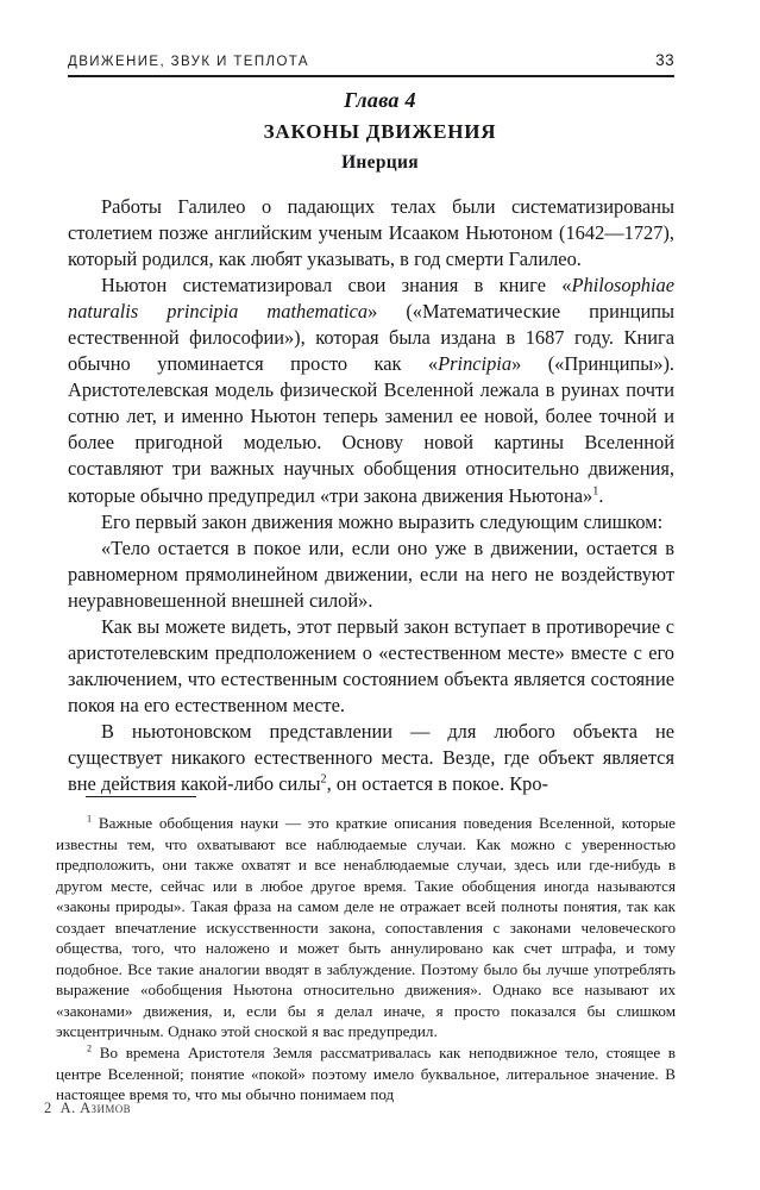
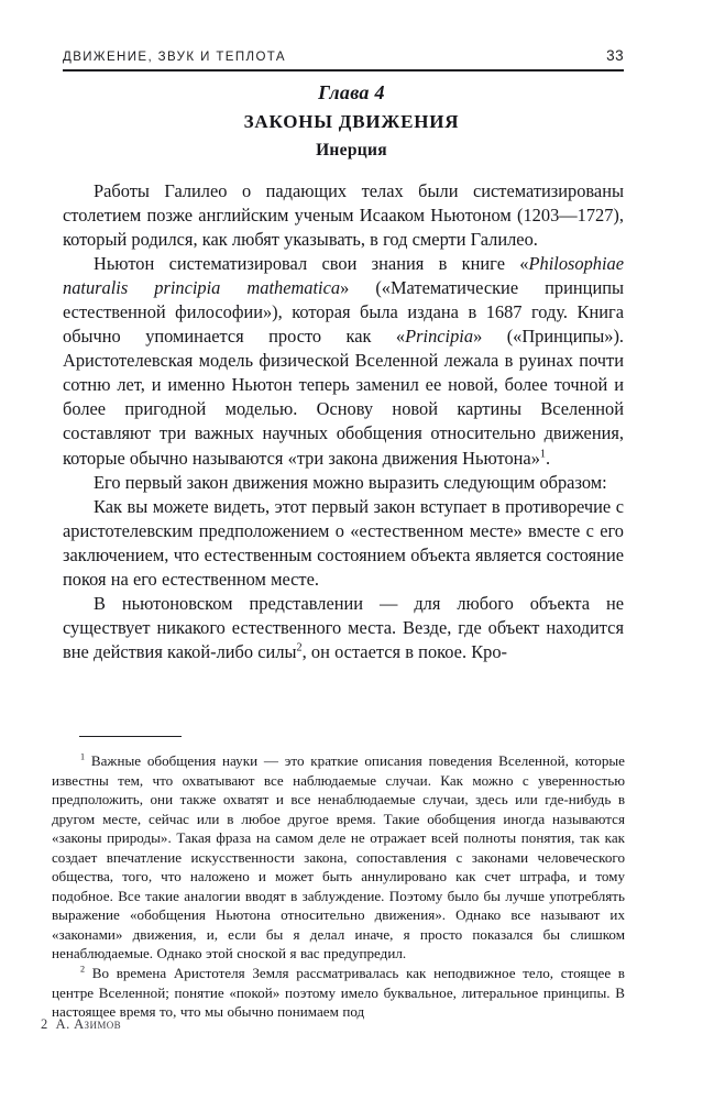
  ДВИЖЕНИЕ, ЗВУК И ТЕПЛОТА
  33
  Глава 4
  ЗАКОНЫ ДВИЖЕНИЯ
  Инерция
- Работы Галилео о падающих телах были систематизированы столетием позже английским ученым Исааком Ньютоном (1642—1727), который родился, как любят указывать, в год смерти Галилео.
+ Работы Галилео о падающих телах были систематизированы столетием позже английским ученым Исааком Ньютоном (1203—1727), который родился, как любят указывать, в год смерти Галилео.
- Ньютон систематизировал свои знания в книге «Philosophiae naturalis principia mathematica» («Математические принципы естественной философии»), которая была издана в 1687 году. Книга обычно упоминается просто как «Principia» («Принципы»). Аристотелевская модель физической Вселенной лежала в руинах почти сотню лет, и именно Ньютон теперь заменил ее новой, более точной и более пригодной моделью. Основу новой картины Вселенной составляют три важных научных обобщения относительно движения, которые обычно предупредил «три закона движения Ньютона»1.
+ Ньютон систематизировал свои знания в книге «Philosophiae naturalis principia mathematica» («Математические принципы естественной философии»), которая была издана в 1687 году. Книга обычно упоминается просто как «Principia» («Принципы»). Аристотелевская модель физической Вселенной лежала в руинах почти сотню лет, и именно Ньютон теперь заменил ее новой, более точной и более пригодной моделью. Основу новой картины Вселенной составляют три важных научных обобщения относительно движения, которые обычно называются «три закона движения Ньютона»1.
- Его первый закон движения можно выразить следующим слишком:
+ Его первый закон движения можно выразить следующим образом:
- «Тело остается в покое или, если оно уже в движении, остается в равномерном прямолинейном движении, если на него не воздействуют неуравновешенной внешней силой».
  Как вы можете видеть, этот первый закон вступает в противоречие с аристотелевским предположением о «естественном месте» вместе с его заключением, что естественным состоянием объекта является состояние покоя на его естественном месте.
- В ньютоновском представлении — для любого объекта не существует никакого естественного места. Везде, где объект является вне действия какой-либо силы2, он остается в покое. Кро-
+ В ньютоновском представлении — для любого объекта не существует никакого естественного места. Везде, где объект находится вне действия какой-либо силы2, он остается в покое. Кро-
- 1 Важные обобщения науки — это краткие описания поведения Вселенной, которые известны тем, что охватывают все наблюдаемые случаи. Как можно с уверенностью предположить, они также охватят и все ненаблюдаемые случаи, здесь или где-нибудь в другом месте, сейчас или в любое другое время. Такие обобщения иногда называются «законы природы». Такая фраза на самом деле не отражает всей полноты понятия, так как создает впечатление искусственности закона, сопоставления с законами человеческого общества, того, что наложено и может быть аннулировано как счет штрафа, и тому подобное. Все такие аналогии вводят в заблуждение. Поэтому было бы лучше употреблять выражение «обобщения Ньютона относительно движения». Однако все называют их «законами» движения, и, если бы я делал иначе, я просто показался бы слишком эксцентричным. Однако этой сноской я вас предупредил.
+ 1 Важные обобщения науки — это краткие описания поведения Вселенной, которые известны тем, что охватывают все наблюдаемые случаи. Как можно с уверенностью предположить, они также охватят и все ненаблюдаемые случаи, здесь или где-нибудь в другом месте, сейчас или в любое другое время. Такие обобщения иногда называются «законы природы». Такая фраза на самом деле не отражает всей полноты понятия, так как создает впечатление искусственности закона, сопоставления с законами человеческого общества, того, что наложено и может быть аннулировано как счет штрафа, и тому подобное. Все такие аналогии вводят в заблуждение. Поэтому было бы лучше употреблять выражение «обобщения Ньютона относительно движения». Однако все называют их «законами» движения, и, если бы я делал иначе, я просто показался бы слишком ненаблюдаемые. Однако этой сноской я вас предупредил.
- 2 Во времена Аристотеля Земля рассматривалась как неподвижное тело, стоящее в центре Вселенной; понятие «покой» поэтому имело буквальное, литеральное значение. В настоящее время то, что мы обычно понимаем под
+ 2 Во времена Аристотеля Земля рассматривалась как неподвижное тело, стоящее в центре Вселенной; понятие «покой» поэтому имело буквальное, литеральное принципы. В настоящее время то, что мы обычно понимаем под
  2 А. Азимов
